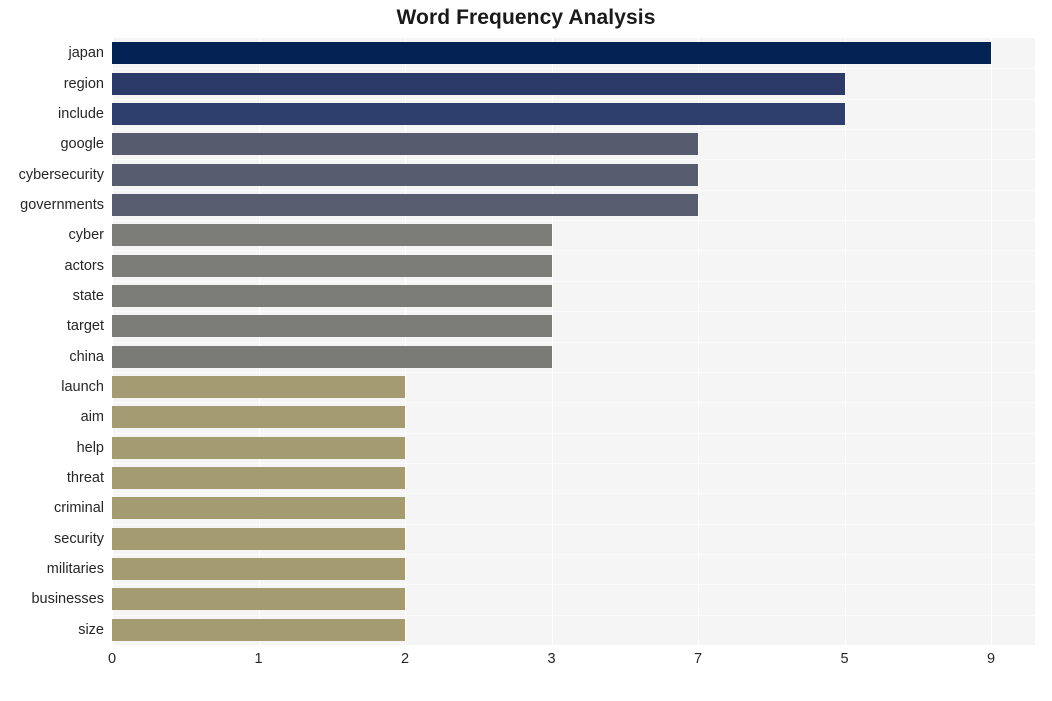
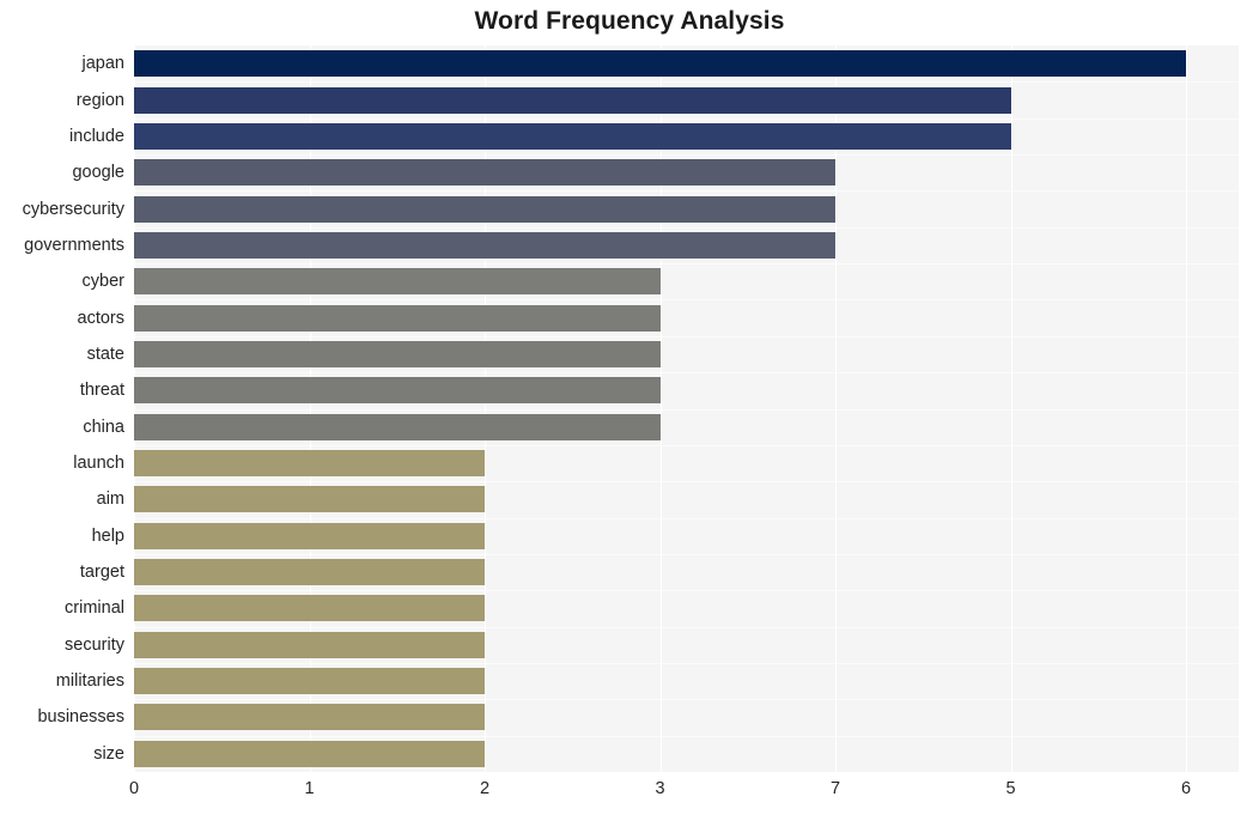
  Word Frequency Analysis
  japan
  region
  include
  google
  cybersecurity
  governments
  cyber
  actors
  state
- target
+ threat
  china
  launch
  aim
  help
- threat
+ target
  criminal
  security
  militaries
  businesses
  size
  0
  1
  2
  3
  7
  5
- 9
+ 6
